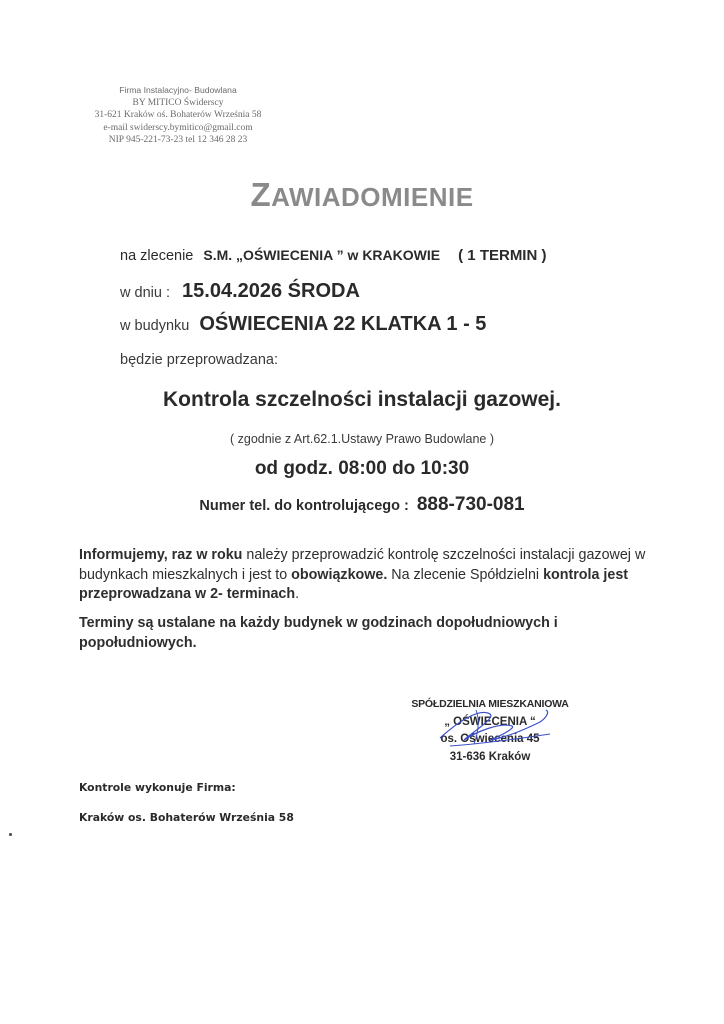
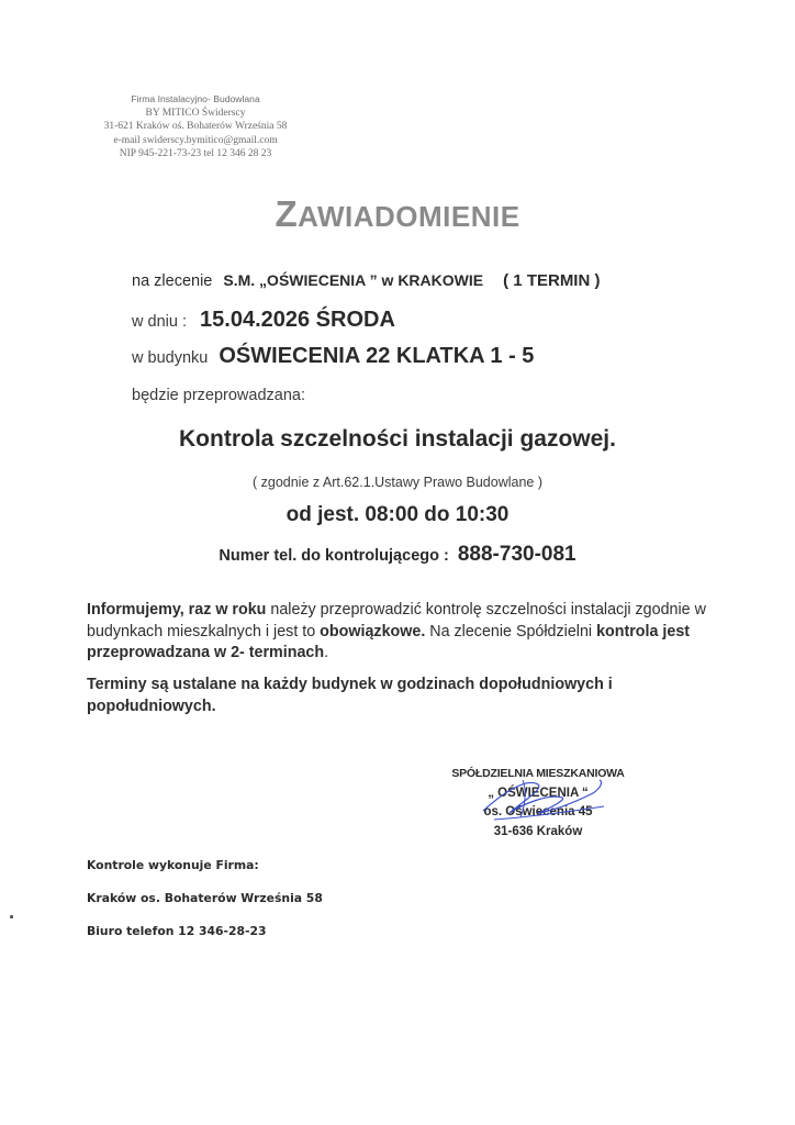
  Firma Instalacyjno- Budowlana
  BY MITICO Świderscy
  31-621 Kraków oś. Bohaterów Września 58
  e-mail swiderscy.bymitico@gmail.com
  NIP 945-221-73-23 tel 12 346 28 23
  ZAWIADOMIENIE
  na zlecenie S.M. „OŚWIECENIA ” w KRAKOWIE ( 1 TERMIN )
  w dniu : 15.04.2026 ŚRODA
  w budynku OŚWIECENIA 22 KLATKA 1 - 5
  będzie przeprowadzana:
  Kontrola szczelności instalacji gazowej.
  ( zgodnie z Art.62.1.Ustawy Prawo Budowlane )
- od godz. 08:00 do 10:30
+ od jest. 08:00 do 10:30
  Numer tel. do kontrolującego : 888-730-081
- Informujemy, raz w roku należy przeprowadzić kontrolę szczelności instalacji gazowej w budynkach mieszkalnych i jest to obowiązkowe. Na zlecenie Spółdzielni kontrola jest przeprowadzana w 2- terminach.
+ Informujemy, raz w roku należy przeprowadzić kontrolę szczelności instalacji zgodnie w budynkach mieszkalnych i jest to obowiązkowe. Na zlecenie Spółdzielni kontrola jest przeprowadzana w 2- terminach.
  Terminy są ustalane na każdy budynek w godzinach dopołudniowych i popołudniowych.
  SPÓŁDZIELNIA MIESZKANIOWA
  „ OŚWICENIA “
  os.świena 45
  31-636 Kraków
  Kontrole wykonuje Firma:
  Kraków os. Bohaterów Września 58
+ Biuro telefon 12 346-28-23
